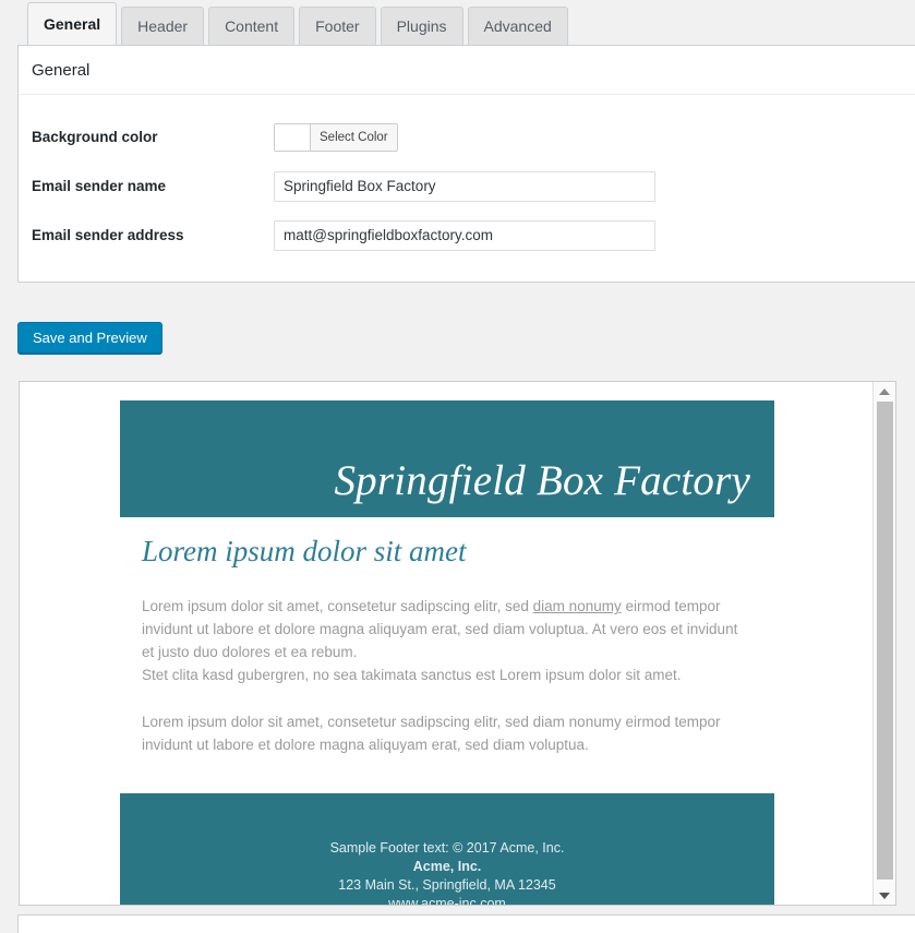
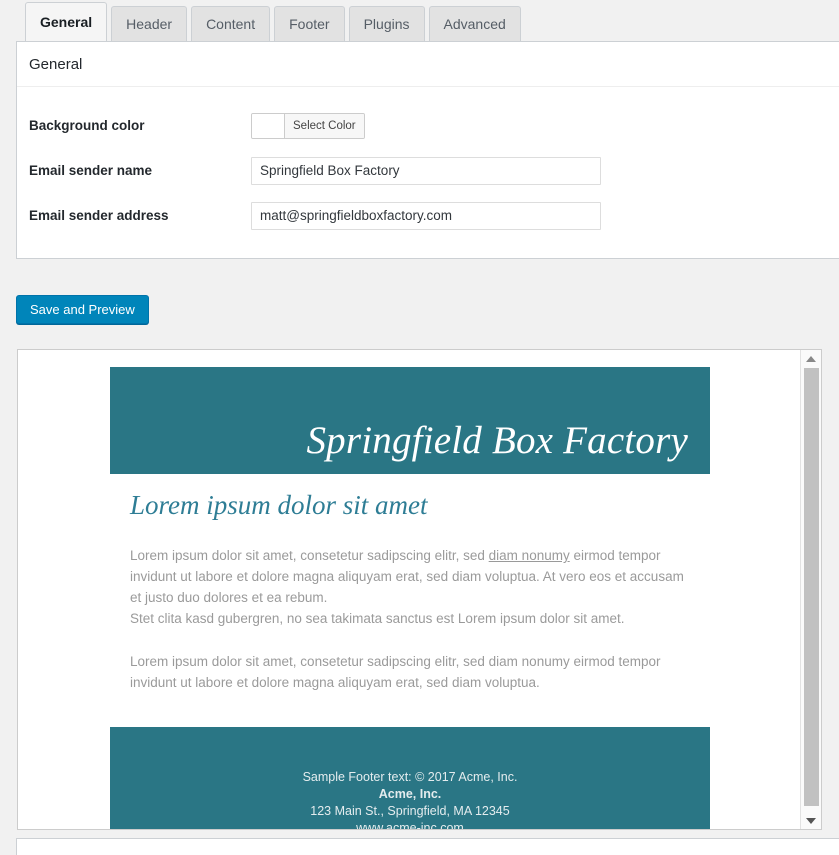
  General
  Header
  Content
  Footer
  Plugins
  Advanced
  General
  Background color
  Select Color
  Email sender name
  Springfield Box Factory
  Email sender address
  matt@springfieldboxfactory.com
  Save and Preview
  Springfield Box Factory
  Lorem ipsum dolor sit amet
- Lorem ipsum dolor sit amet, consetetur sadipscing elitr, sed diam nonumy eirmod tempor invidunt ut labore et dolore magna aliquyam erat, sed diam voluptua. At vero eos et invidunt et justo duo dolores et ea rebum.
+ Lorem ipsum dolor sit amet, consetetur sadipscing elitr, sed diam nonumy eirmod tempor invidunt ut labore et dolore magna aliquyam erat, sed diam voluptua. At vero eos et accusam et justo duo dolores et ea rebum.
  Stet clita kasd gubergren, no sea takimata sanctus est Lorem ipsum dolor sit amet.
  Lorem ipsum dolor sit amet, consetetur sadipscing elitr, sed diam nonumy eirmod tempor invidunt ut labore et dolore magna aliquyam erat, sed diam voluptua.
  Sample Footer text: © 2017 Acme, Inc.
  Acme, Inc.
  123 Main St., Springfield, MA 12345
  www.acme-inc.com
